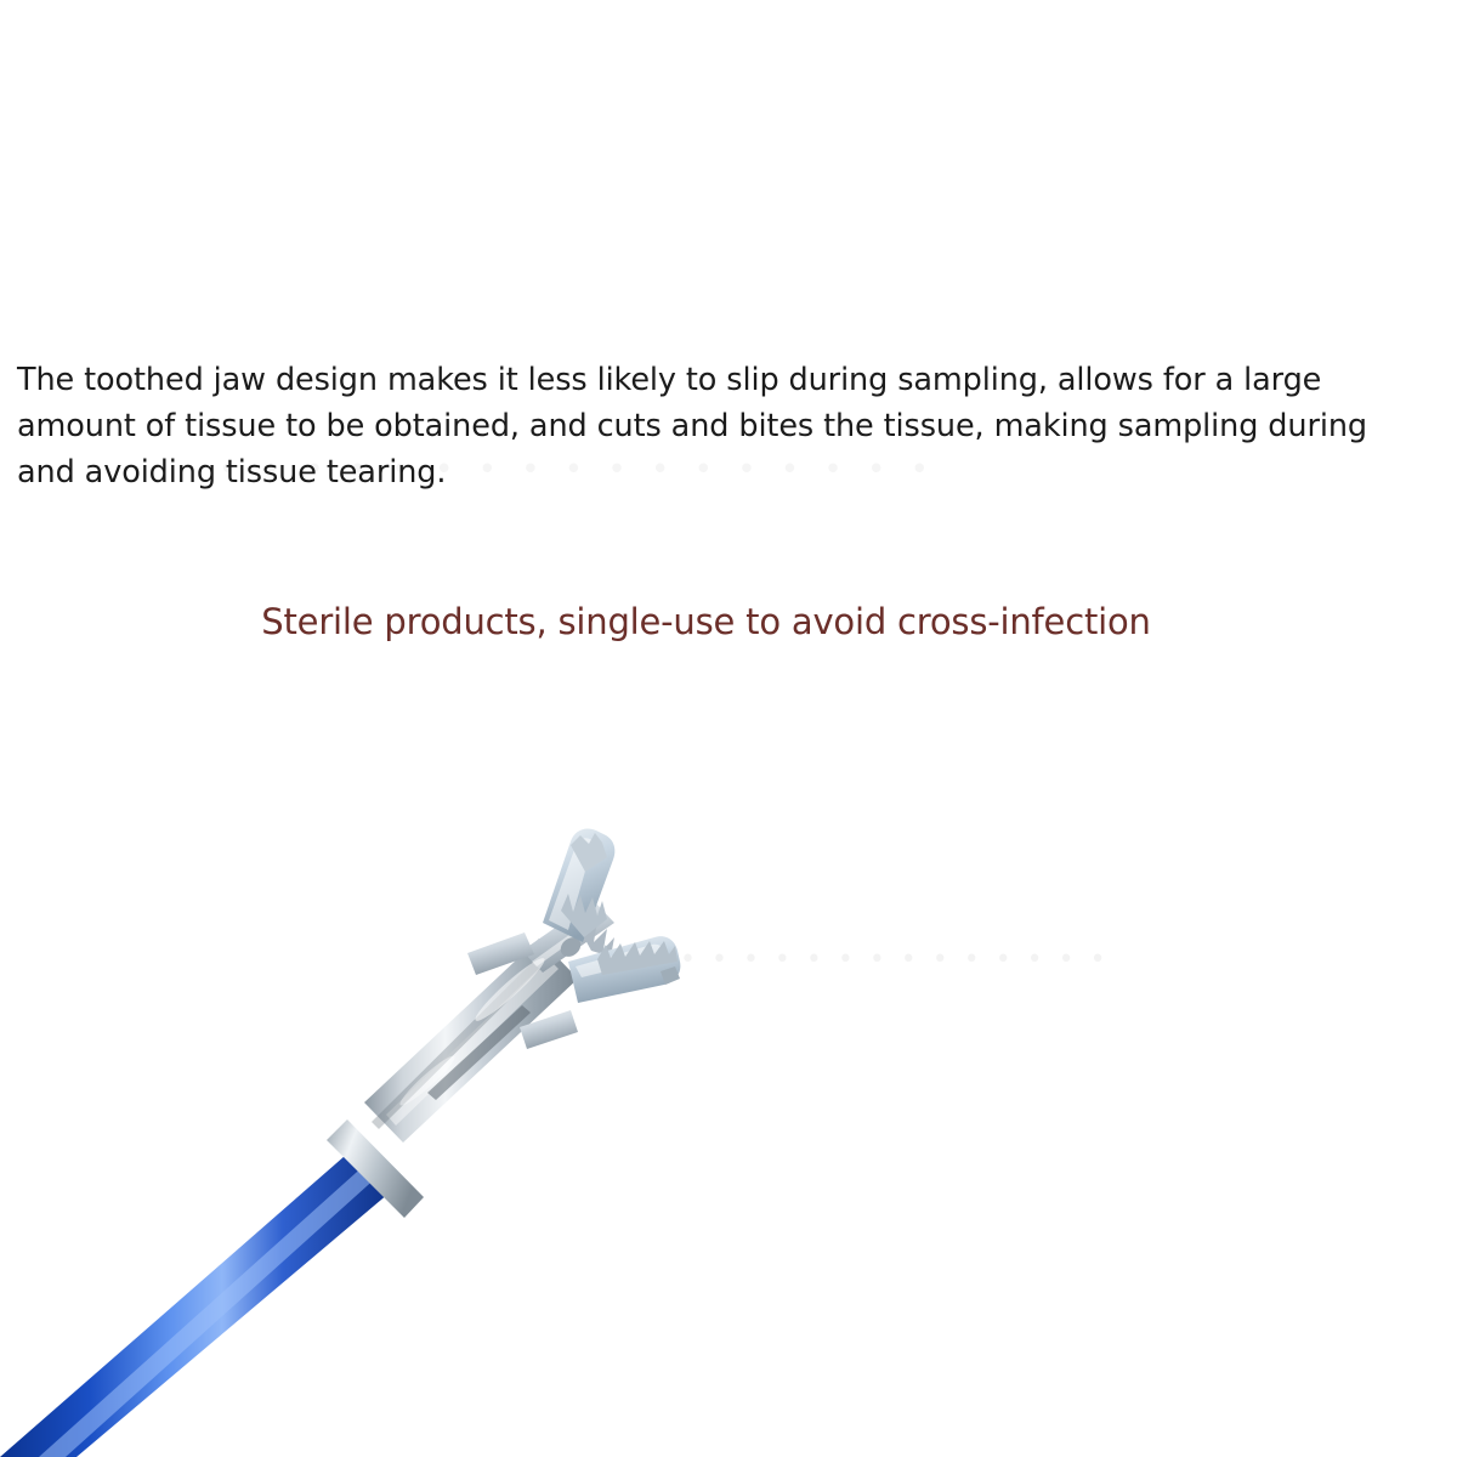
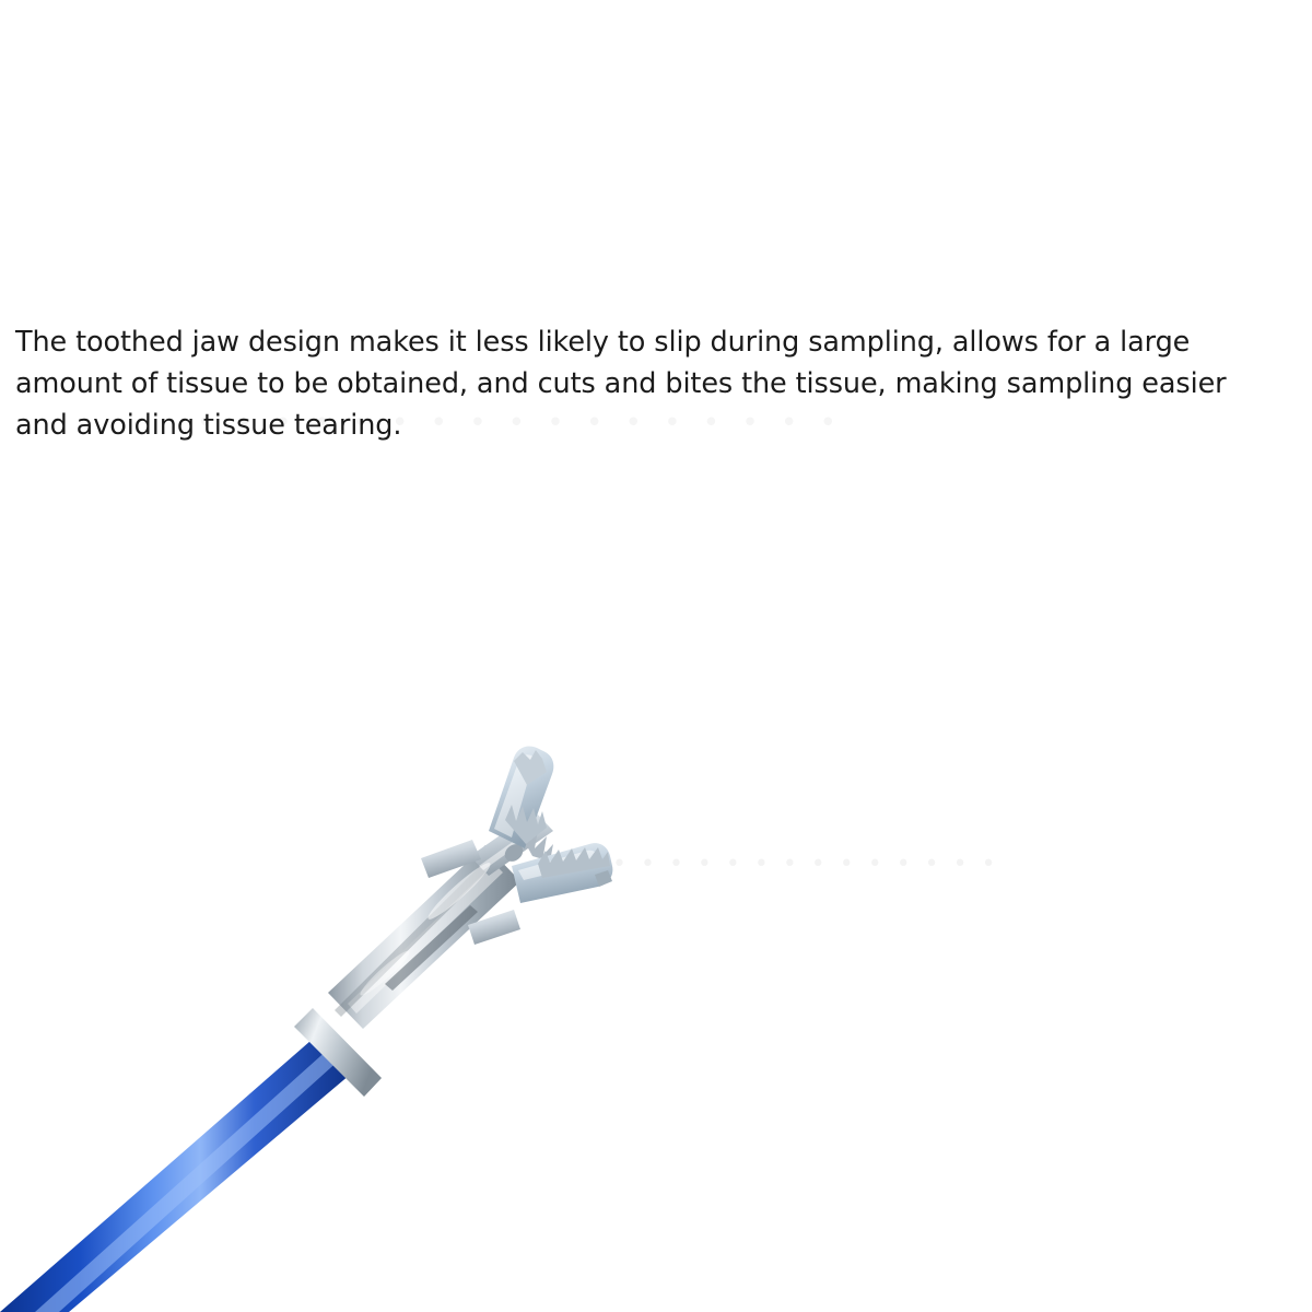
  • • • • • • • • • • • • • • • • •
- The toothed jaw design makes it less likely to slip during sampling, allows for a large amount of tissue to be obtained, and cuts and bites the tissue, making sampling during and avoiding tissue tearing.
+ The toothed jaw design makes it less likely to slip during sampling, allows for a large amount of tissue to be obtained, and cuts and bites the tissue, making sampling easier and avoiding tissue tearing.
- Sterile products, single-use to avoid cross-infection
  • • • • • • • • • • • • • •
